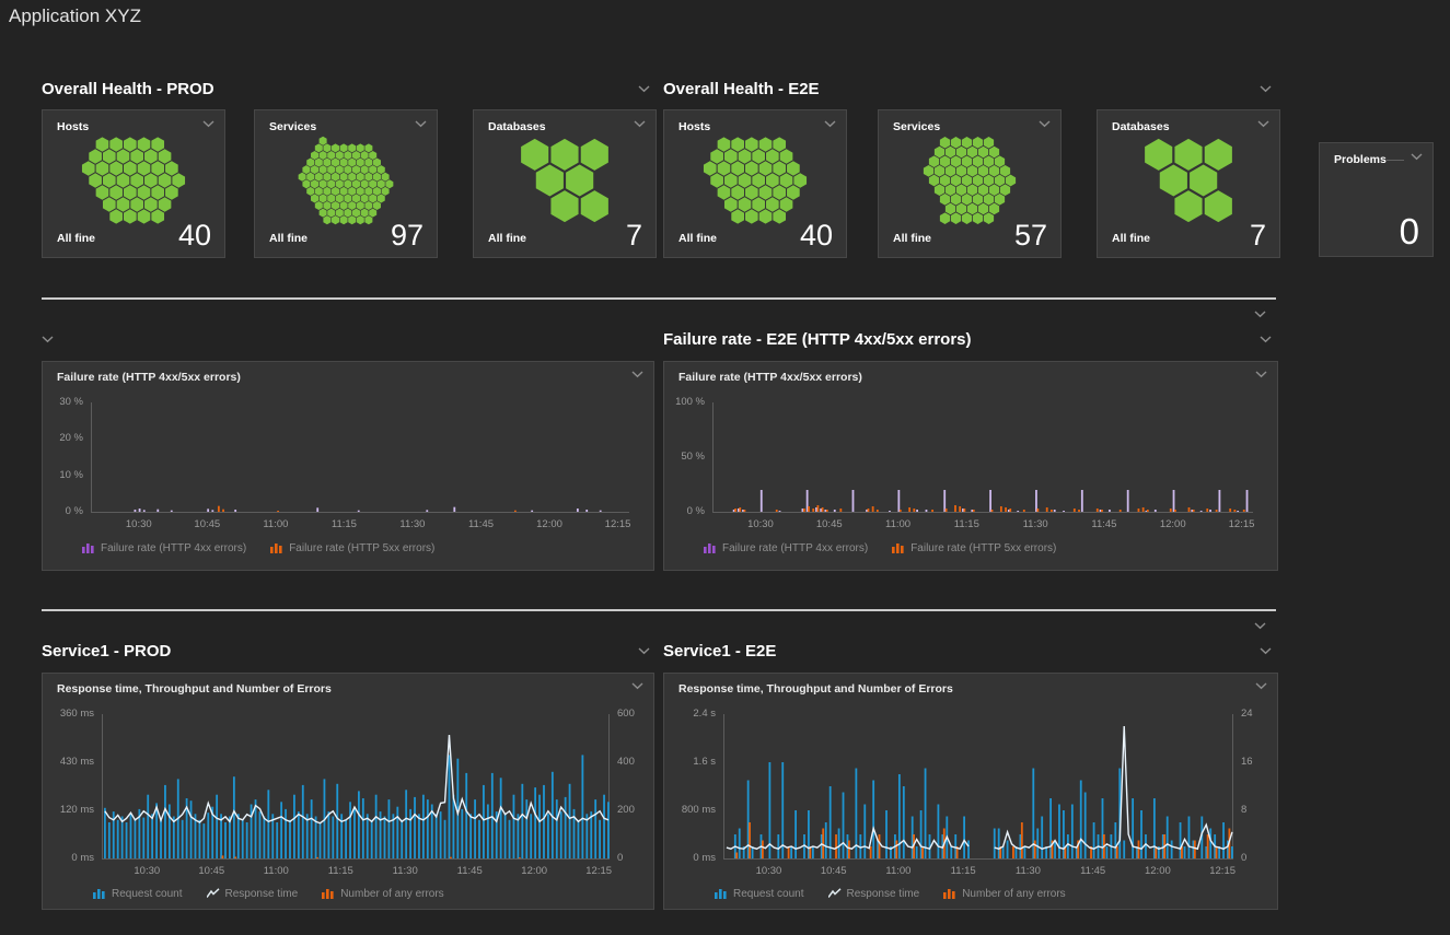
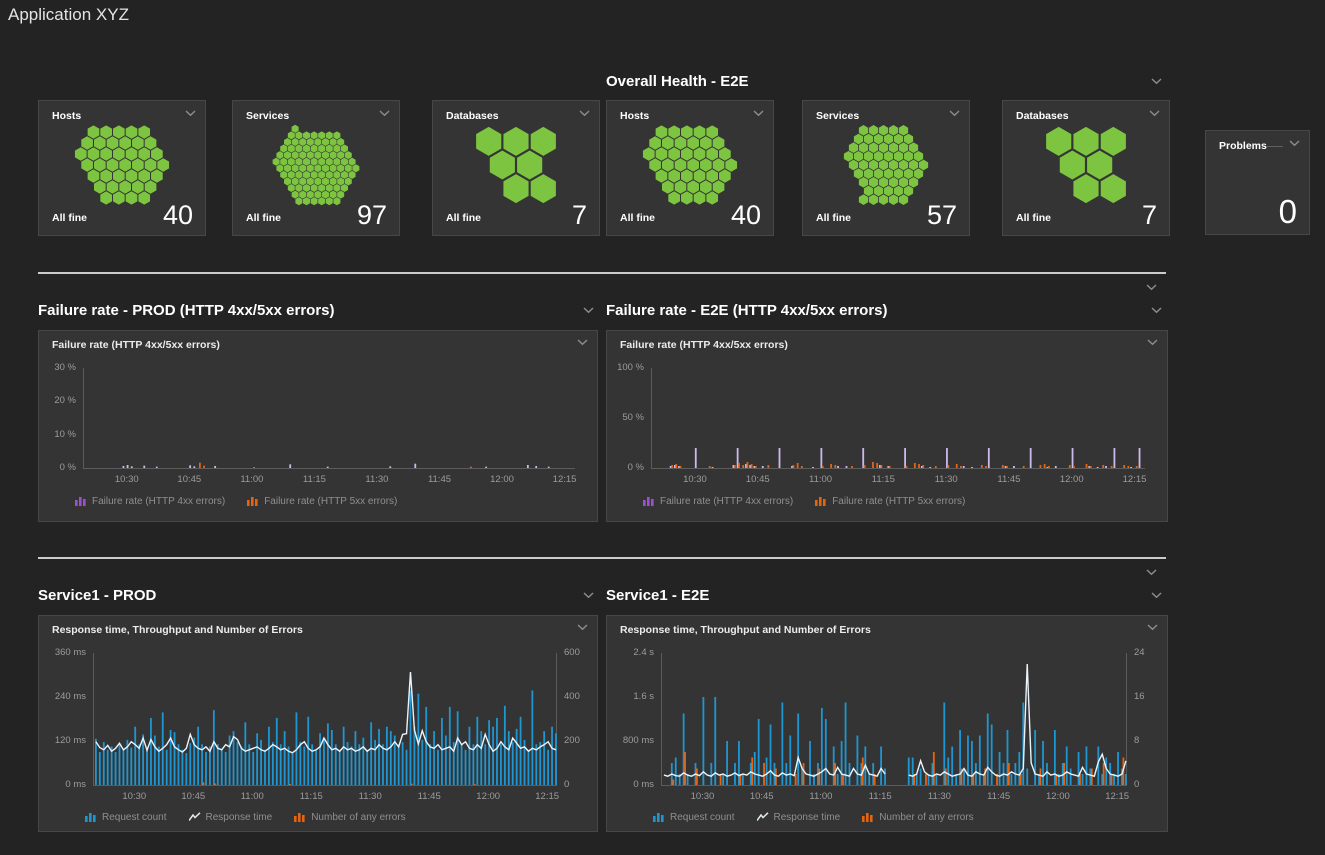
  Application XYZ
- Overall Health - PROD
  Overall Health - E2E
  Hosts
  All fine
  40
  Services
  All fine
  97
  Databases
  All fine
  7
  Hosts
  All fine
  40
  Services
  All fine
  57
  Databases
  All fine
  7
  Problems
  0
+ Failure rate - PROD (HTTP 4xx/5xx errors)
  Failure rate - E2E (HTTP 4xx/5xx errors)
  Service1 - PROD
  Service1 - E2E
  Failure rate (HTTP 4xx/5xx errors)
  30 %
  20 %
  10 %
  0 %
  10:30
  10:45
  11:00
  11:15
  11:30
  11:45
  12:00
  12:15
  Failure rate (HTTP 4xx errors)
  Failure rate (HTTP 5xx errors)
  Failure rate (HTTP 4xx/5xx errors)
  100 %
  50 %
  0 %
  10:30
  10:45
  11:00
  11:15
  11:30
  11:45
  12:00
  12:15
  Failure rate (HTTP 4xx errors)
  Failure rate (HTTP 5xx errors)
  Response time, Throughput and Number of Errors
  360 ms
- 430 ms
+ 240 ms
  120 ms
  0 ms
  600
  400
  200
  0
  10:30
  10:45
  11:00
  11:15
  11:30
  11:45
  12:00
  12:15
  Request count
  Response time
  Number of any errors
  Response time, Throughput and Number of Errors
  2.4 s
  1.6 s
  800 ms
  0 ms
  24
  16
  8
  0
  10:30
  10:45
  11:00
  11:15
  11:30
  11:45
  12:00
  12:15
  Request count
  Response time
  Number of any errors
